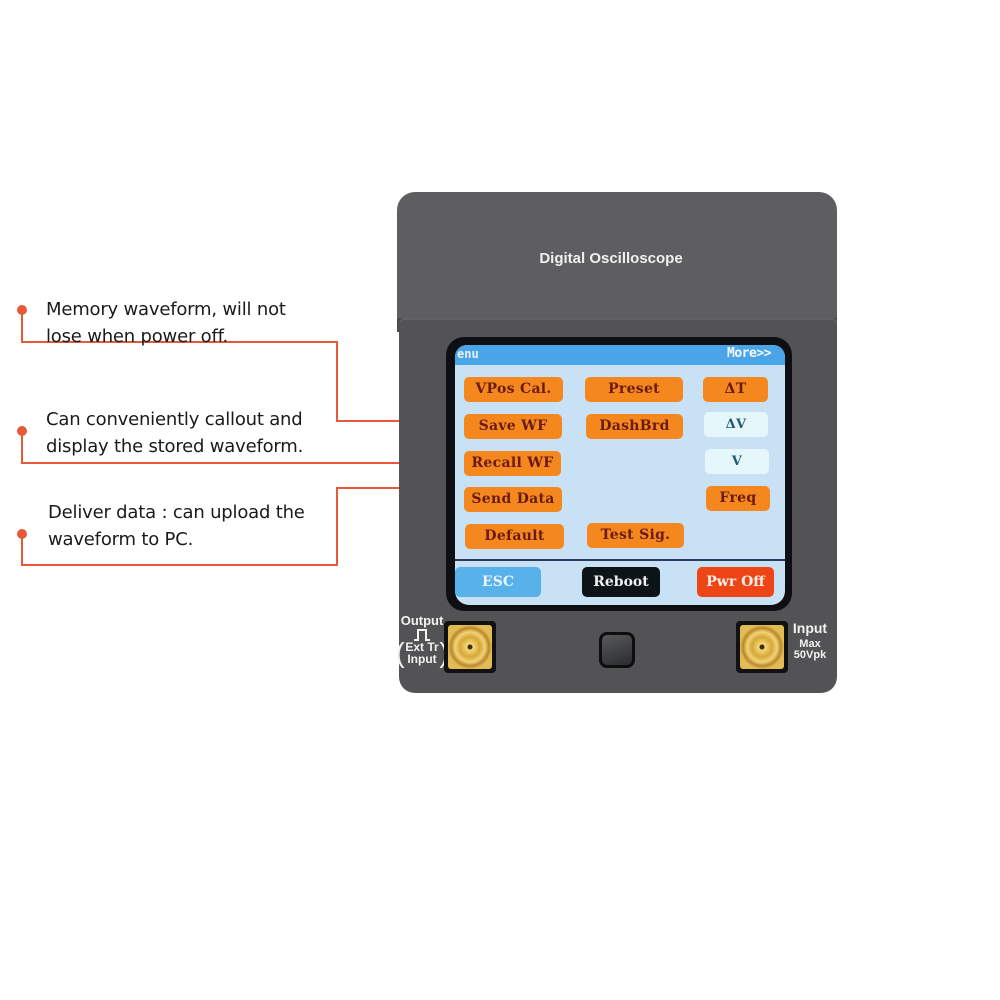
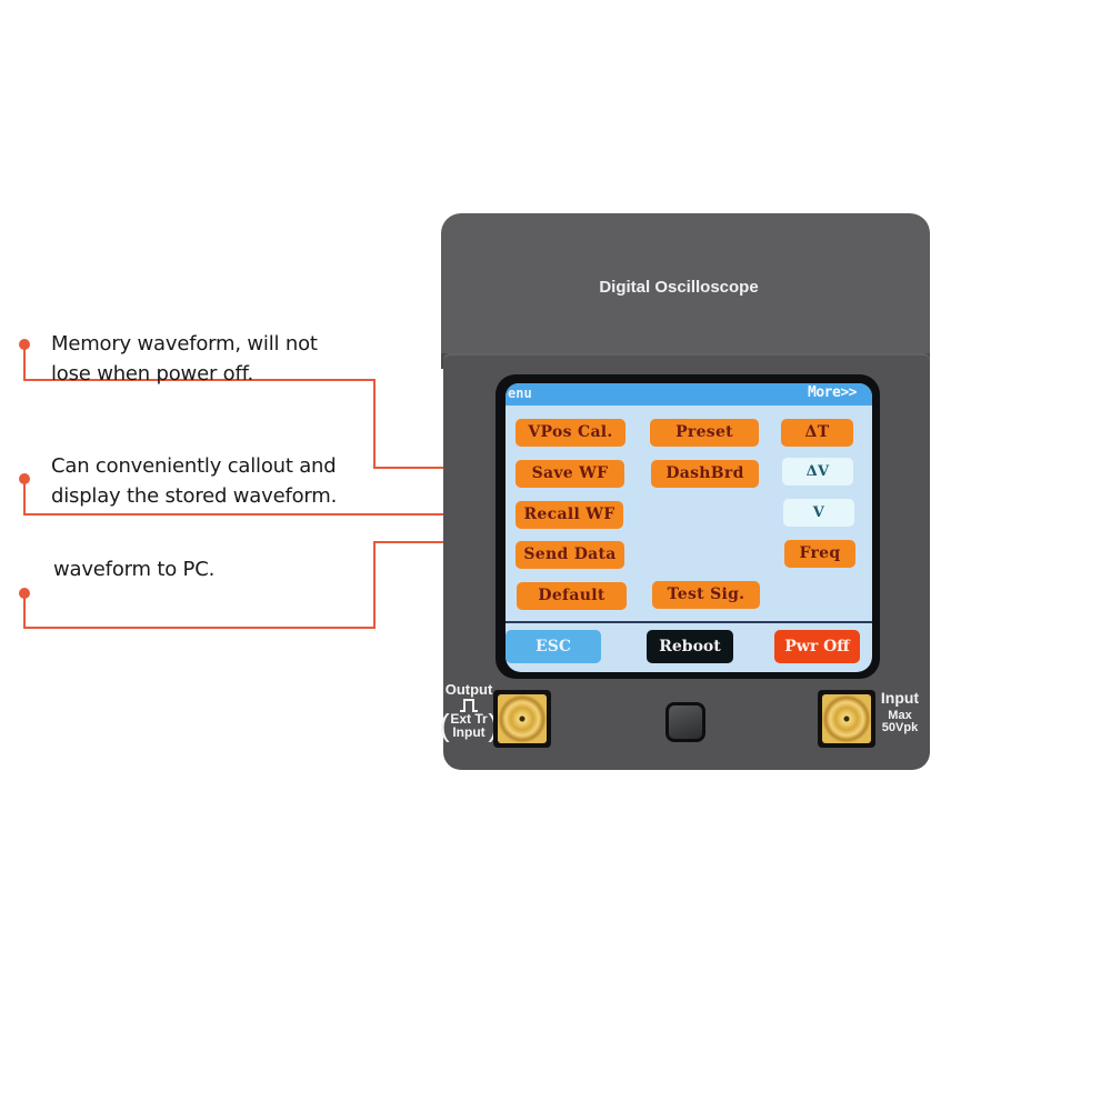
  Memory waveform, will not
  lose when power off.
  Can conveniently callout and
  display the stored waveform.
- Deliver data : can upload the
  waveform to PC.
  Digital Oscilloscope
  enu
  More>>
  VPos Cal.
  Preset
  ΔT
  Save WF
  DashBrd
  ΔV
  Recall WF
  V
  Send Data
  Freq
  Default
  Test Sig.
  ESC
  Reboot
  Pwr Off
  Output
  Ext Tr
  Input
  Input
  Max
  50Vpk
